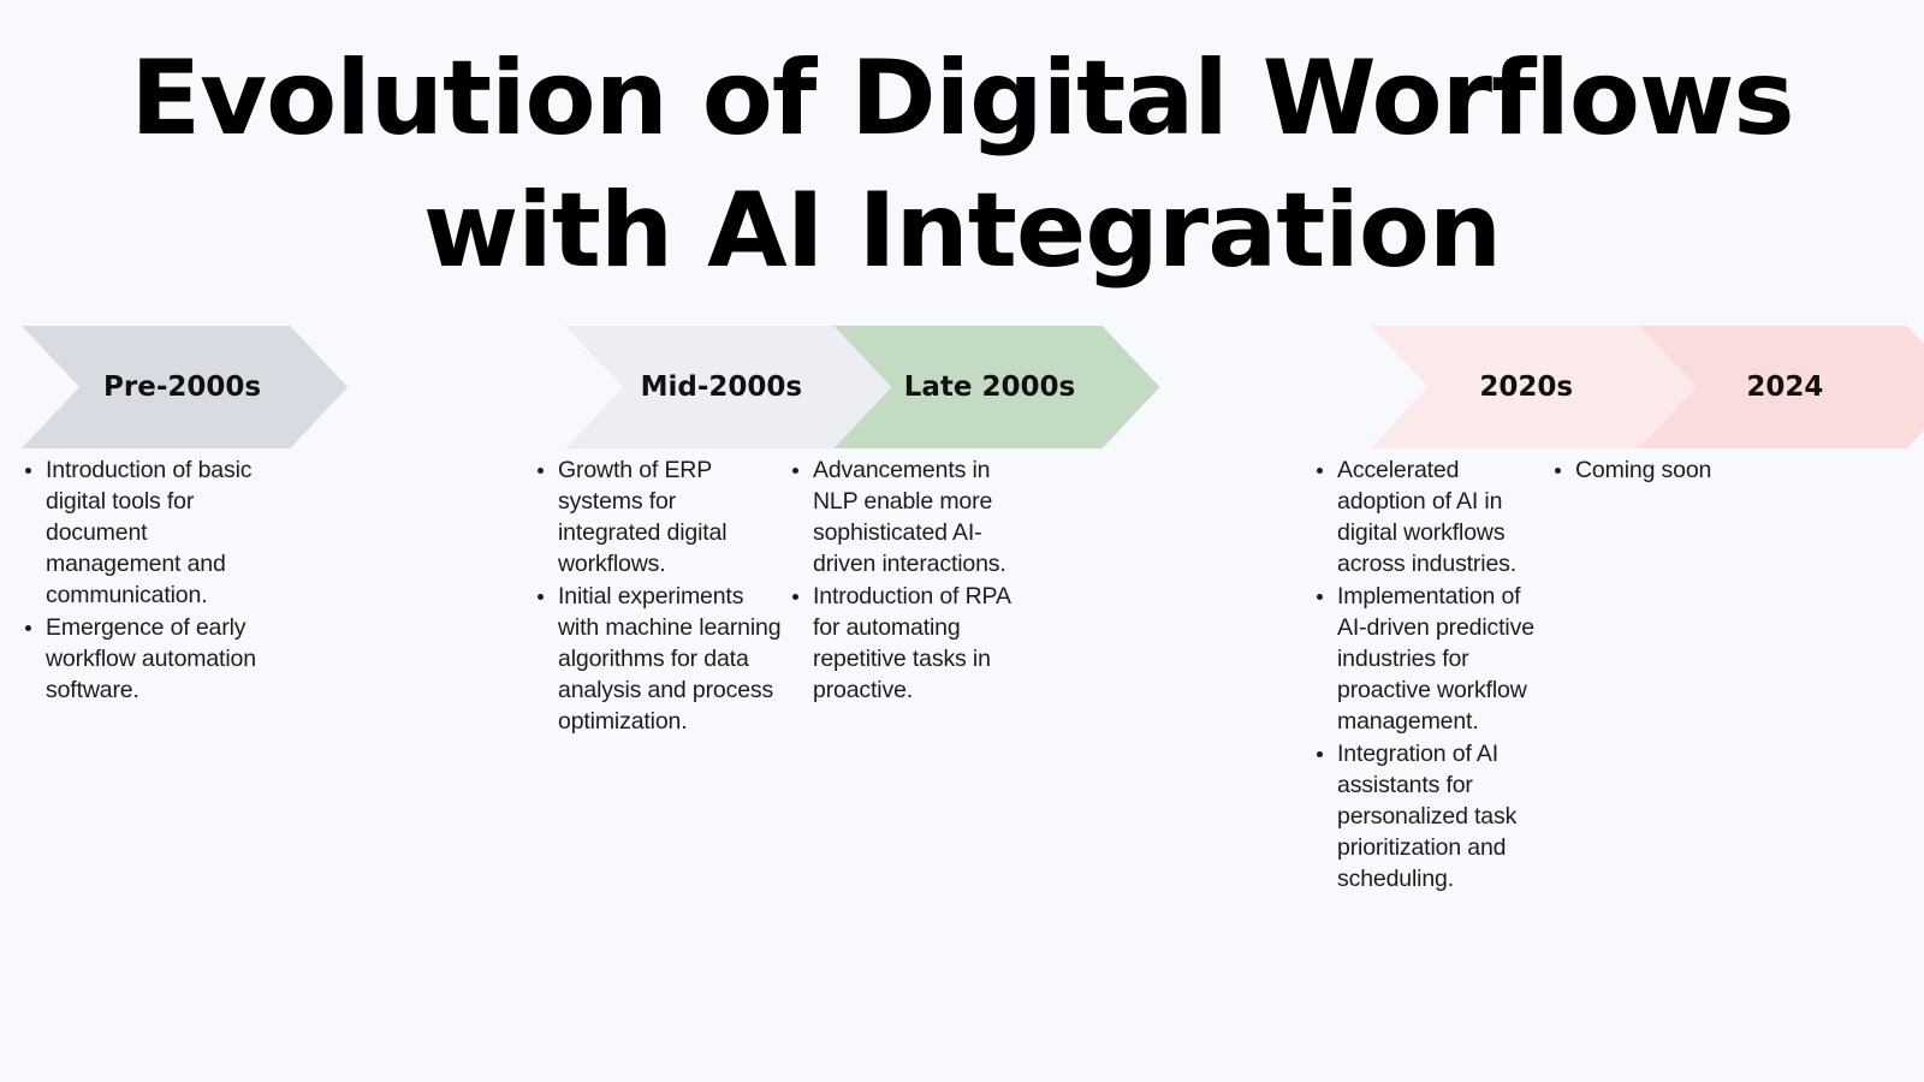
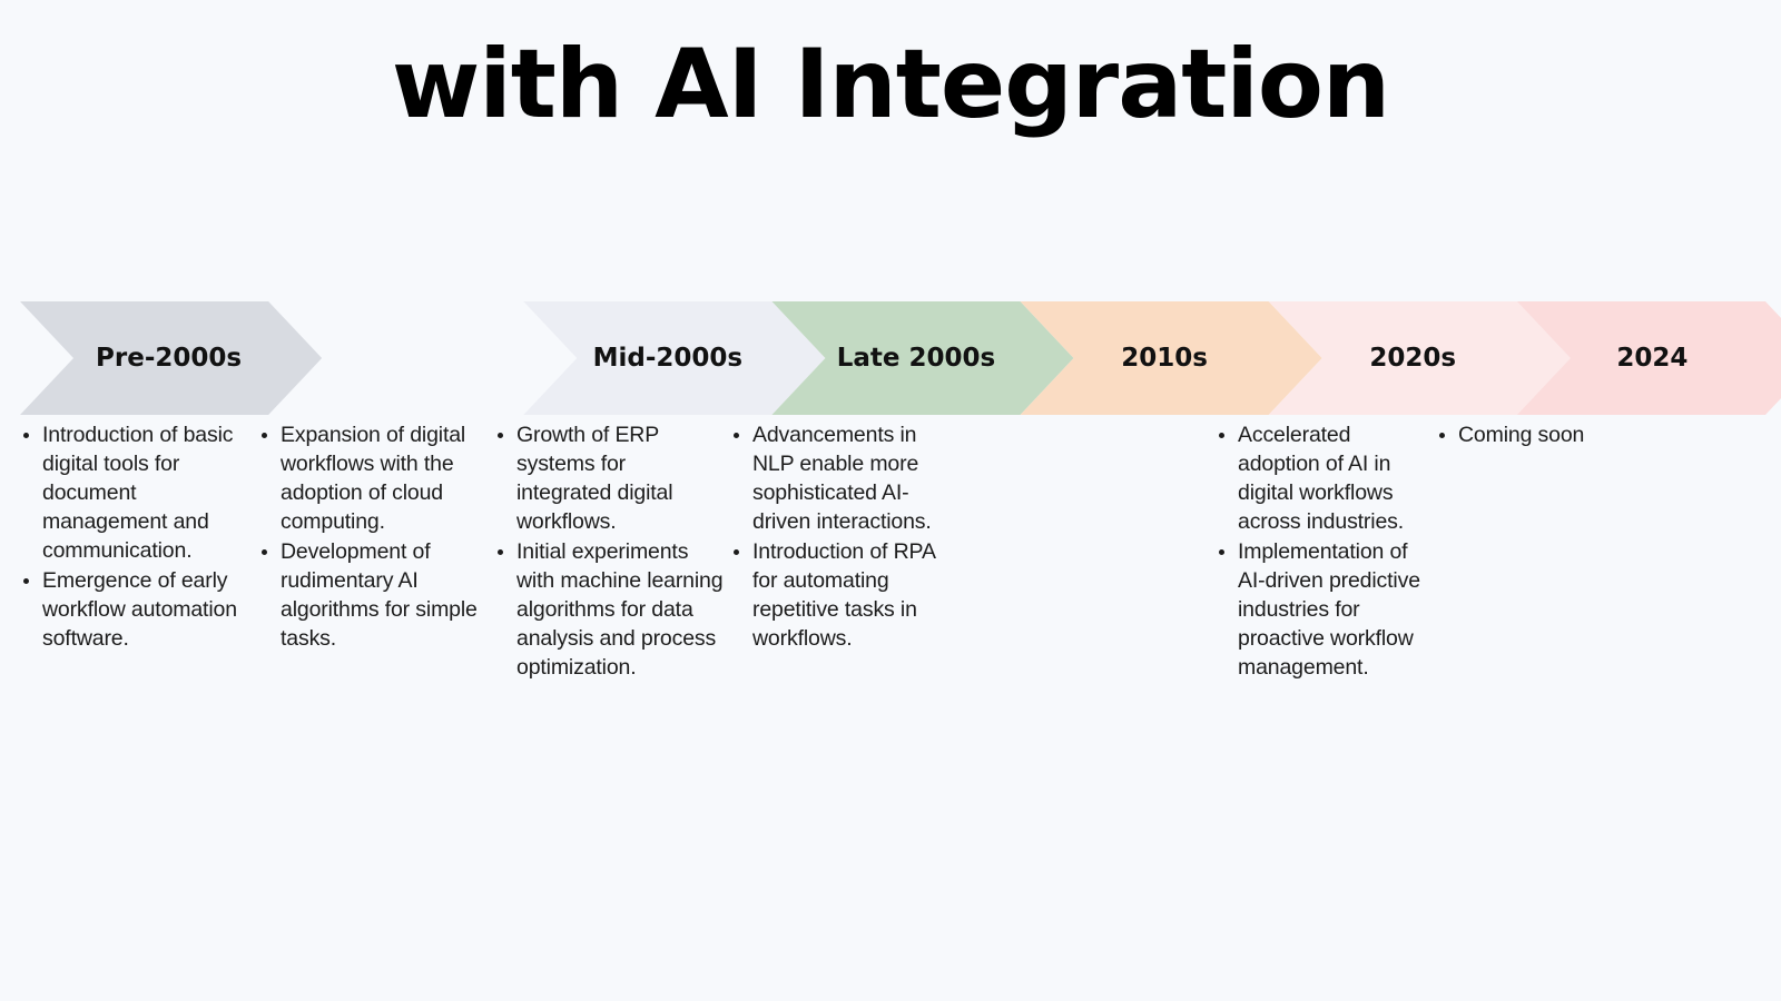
- Evolution of Digital Worflows
  with AI Integration
  Pre-2000s
  Mid-2000s
  Late 2000s
+ 2010s
  2020s
  2024
  Introduction of basic digital tools for document management and communication.
  Emergence of early workflow automation software.
+ Expansion of digital workflows with the adoption of cloud computing.
+ Development of rudimentary AI algorithms for simple tasks.
  Growth of ERP systems for integrated digital workflows.
  Initial experiments with machine learning algorithms for data analysis and process optimization.
  Advancements in NLP enable more sophisticated AI-driven interactions.
- Introduction of RPA for automating repetitive tasks in proactive.
+ Introduction of RPA for automating repetitive tasks in workflows.
  Accelerated adoption of AI in digital workflows across industries.
  Implementation of AI-driven predictive industries for proactive workflow management.
- Integration of AI assistants for personalized task prioritization and scheduling.
  Coming soon
